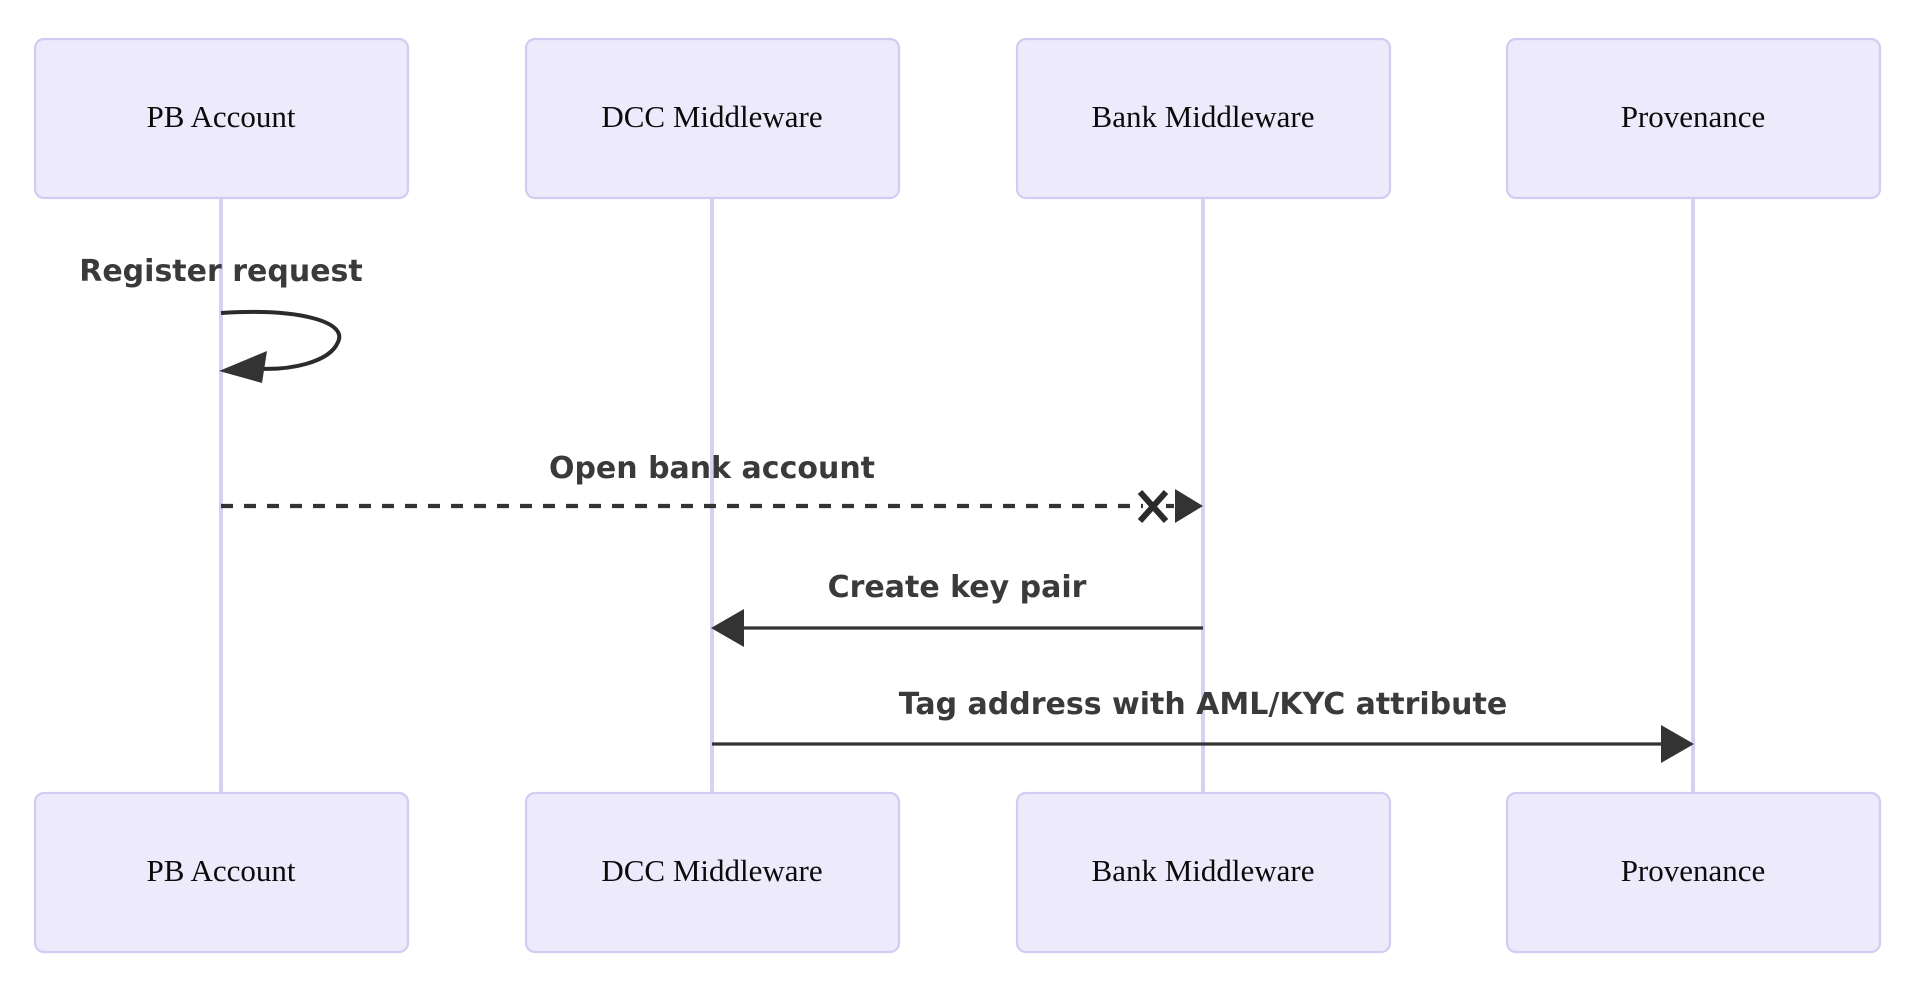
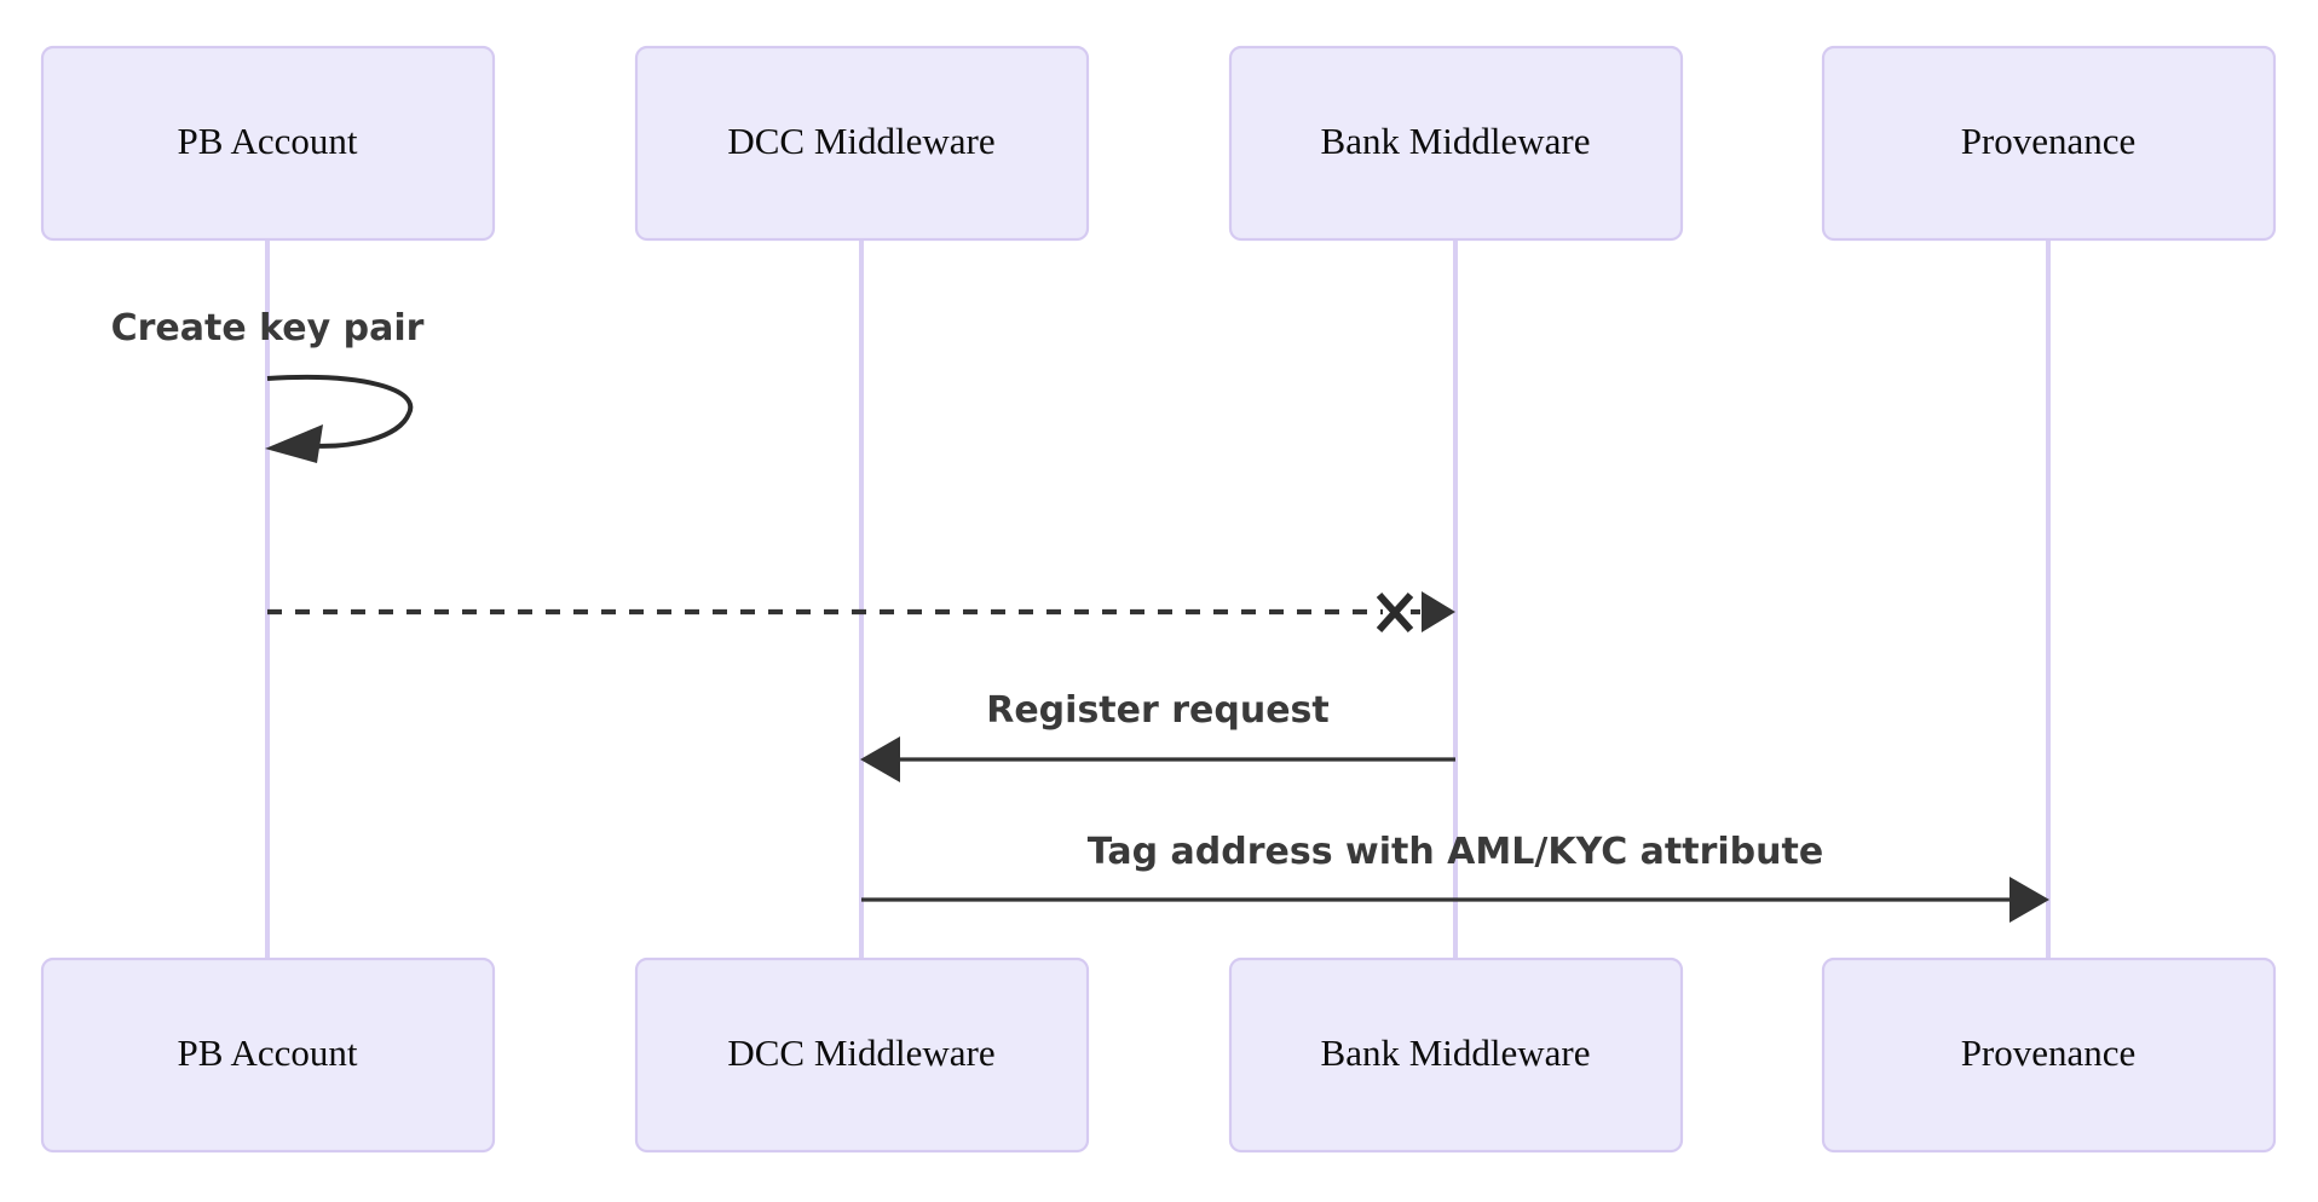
  PB Account
  DCC Middleware
  Bank Middleware
  Provenance
- Register request
+ Create key pair
- Open bank account
- Create key pair
+ Register request
  Tag address with AML/KYC attribute
  PB Account
  DCC Middleware
  Bank Middleware
  Provenance
